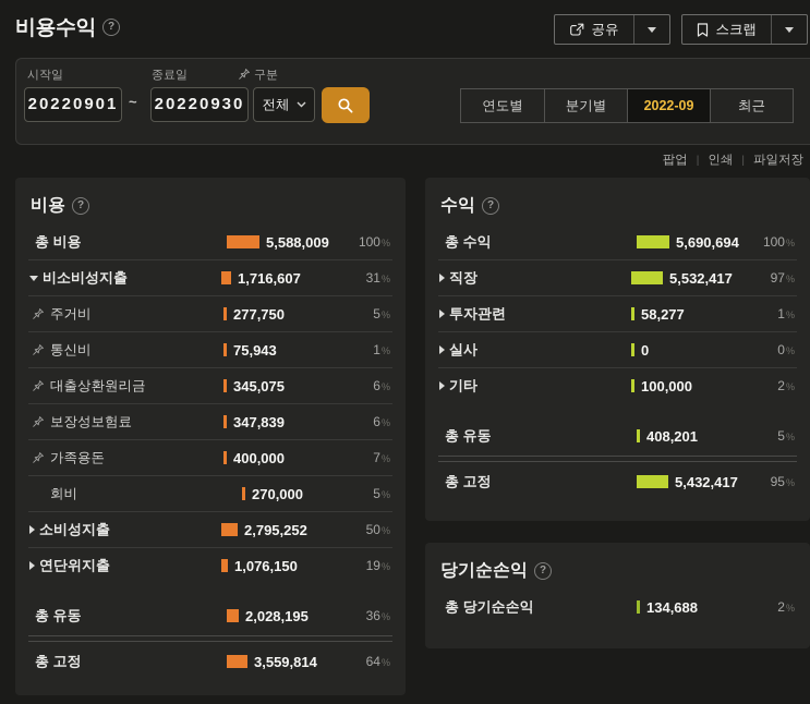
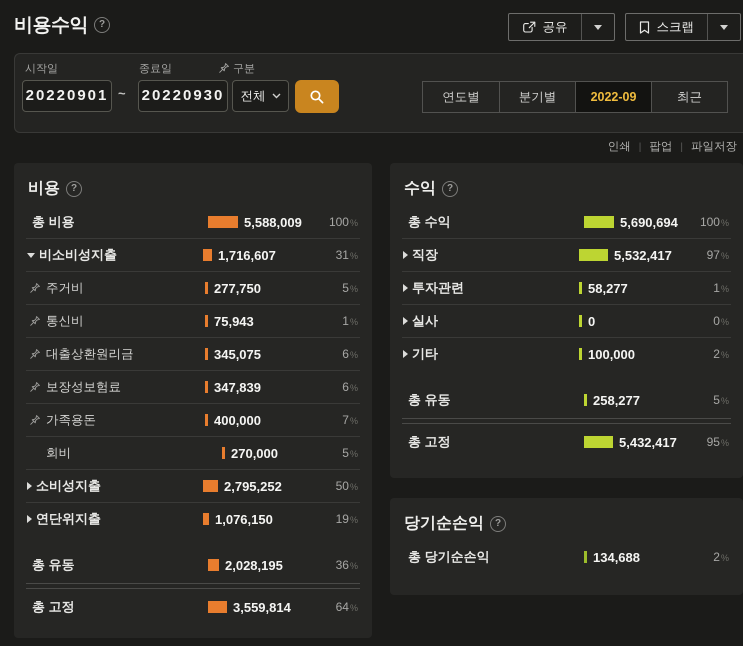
  비용수익
  공유
  스크랩
  시작일
  종료일
  구분
  20220901
  ~
  20220930
  전체
  연도별
  분기별
  2022-09
  최근
- 팝업
+ 인쇄
  |
- 인쇄
+ 팝업
  |
  파일저장
  비용
  총 비용
  5,588,009
  100%
  비소비성지출
  1,716,607
  31%
  주거비
  277,750
  5%
  통신비
  75,943
  1%
  대출상환원리금
  345,075
  6%
  보장성보험료
  347,839
  6%
  가족용돈
  400,000
  7%
  회비
  270,000
  5%
  소비성지출
  2,795,252
  50%
  연단위지출
  1,076,150
  19%
  총 유동
  2,028,195
  36%
  총 고정
  3,559,814
  64%
  수익
  총 수익
  5,690,694
  100%
  직장
  5,532,417
  97%
  투자관련
  58,277
  1%
  실사
  0
  0%
  기타
  100,000
  2%
  총 유동
- 408,201
+ 258,277
  5%
  총 고정
  5,432,417
  95%
  당기순손익
  총 당기순손익
  134,688
  2%
